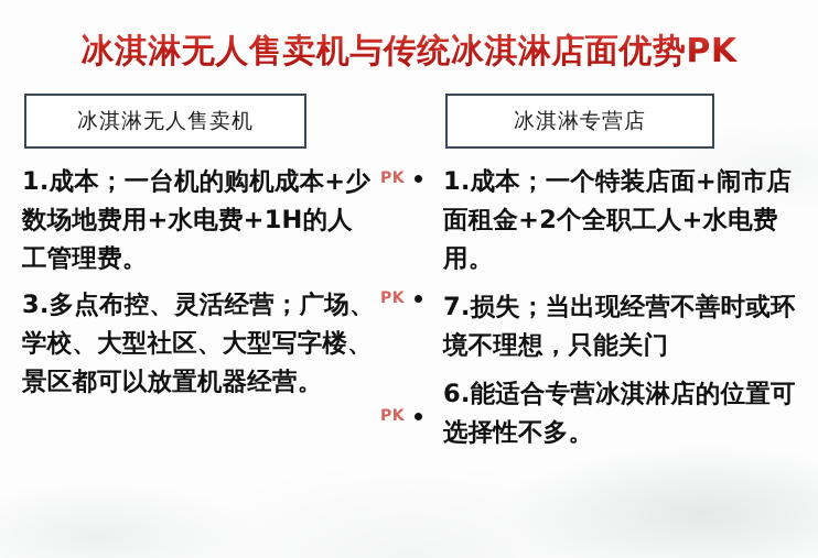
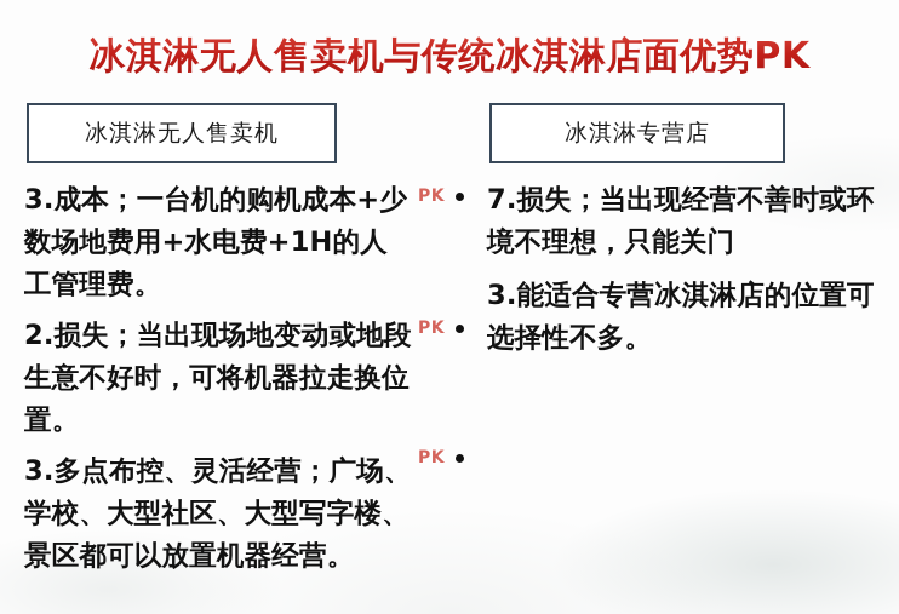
  冰淇淋无人售卖机与传统冰淇淋店面优势PK
  冰淇淋无人售卖机
  冰淇淋专营店
- 1.成本；一台机的购机成本+少数场地费用+水电费+1H的人工管理费。
+ 3.成本；一台机的购机成本+少数场地费用+水电费+1H的人工管理费。
+ 2.损失；当出现场地变动或地段生意不好时，可将机器拉走换位置。
  3.多点布控、灵活经营；广场、学校、大型社区、大型写字楼、景区都可以放置机器经营。
- 1.成本；一个特装店面+闹市店面租金+2个全职工人+水电费用。
  7.损失；当出现经营不善时或环境不理想，只能关门
- 6.能适合专营冰淇淋店的位置可选择性不多。
+ 3.能适合专营冰淇淋店的位置可选择性不多。
  PK
  PK
  PK
